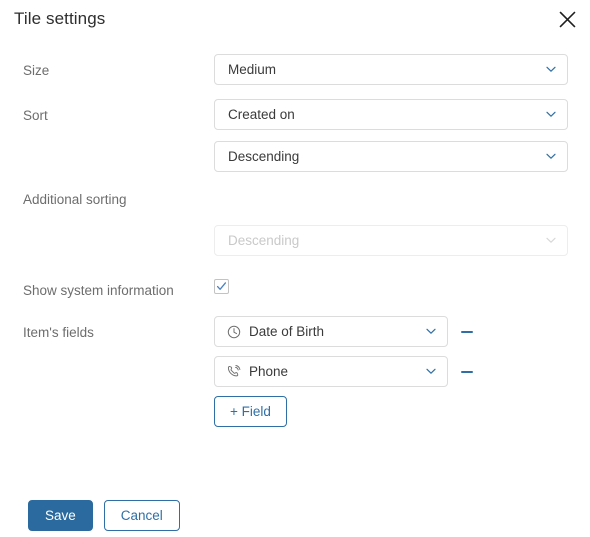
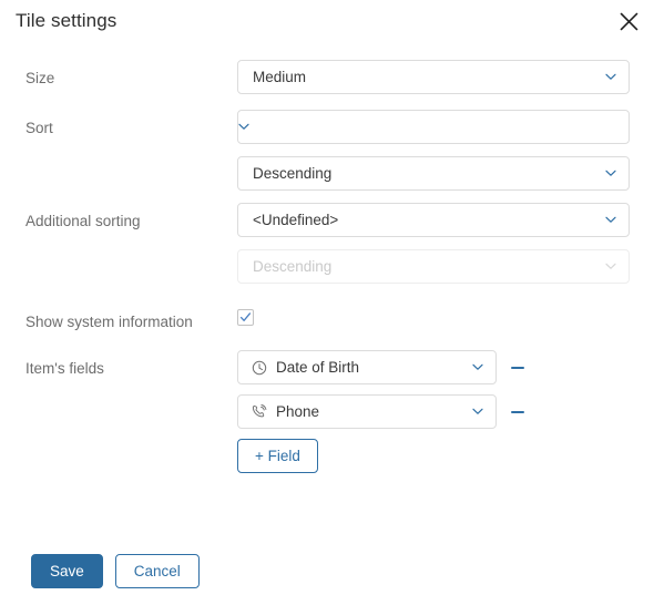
  Tile settings
  Size
  Medium
  Sort
- Created on
  Descending
  Additional sorting
+ <Undefined>
  Descending
  Show system information
  Item's fields
  Date of Birth
  Phone
  + Field
  Save
  Cancel
